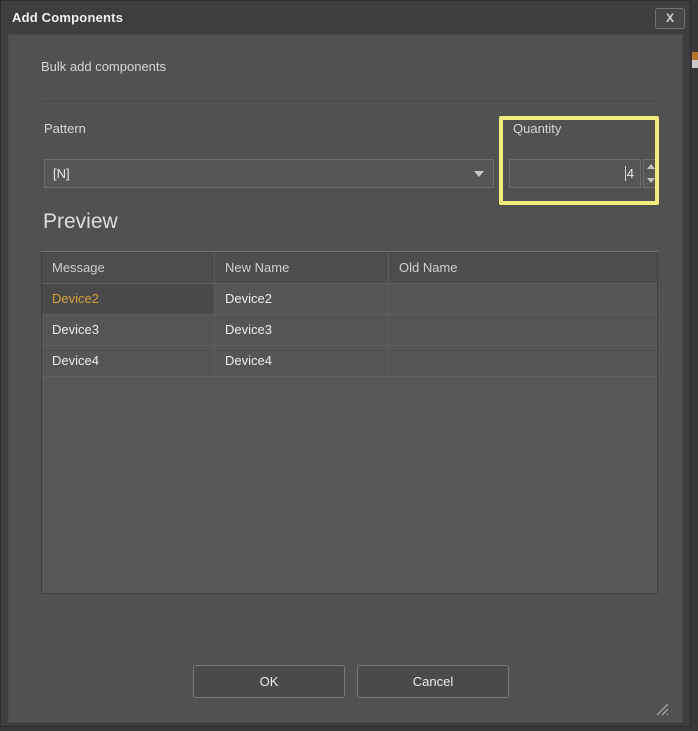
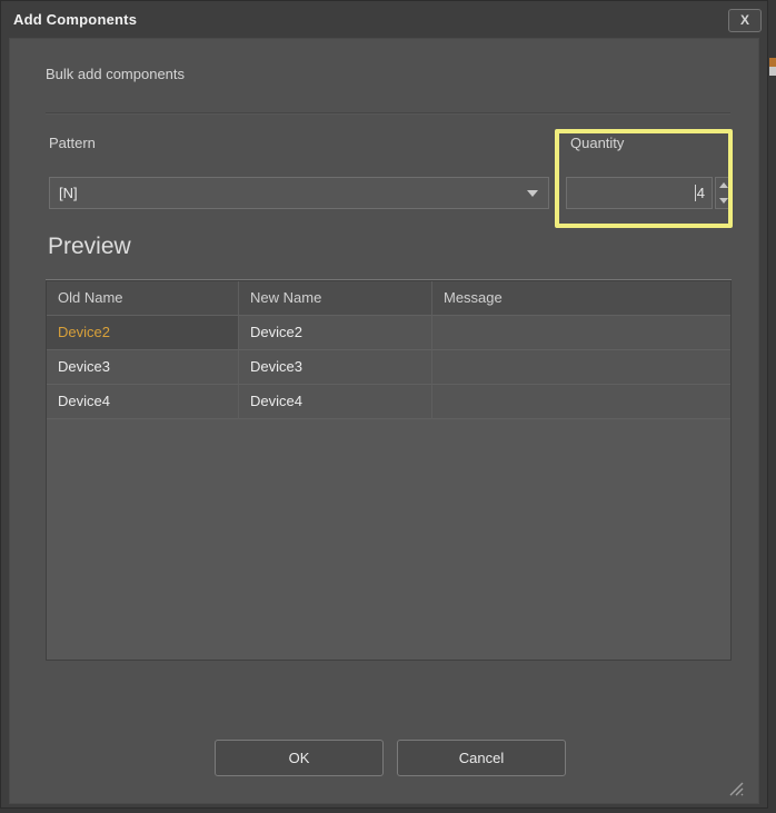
  Add Components
  X
  Bulk add components
  Pattern
  [N]
  Quantity
  4
  Preview
- Message
+ Old Name
  New Name
- Old Name
+ Message
  Device2
  Device2
  Device3
  Device3
  Device4
  Device4
  OK
  Cancel
